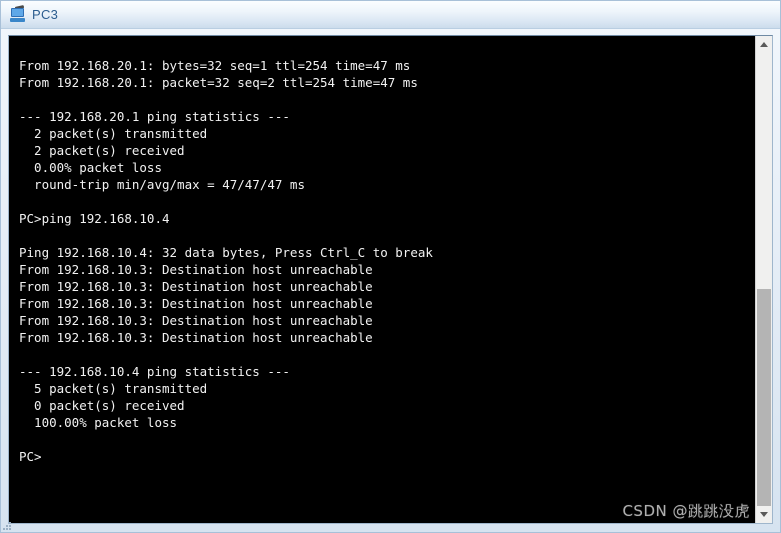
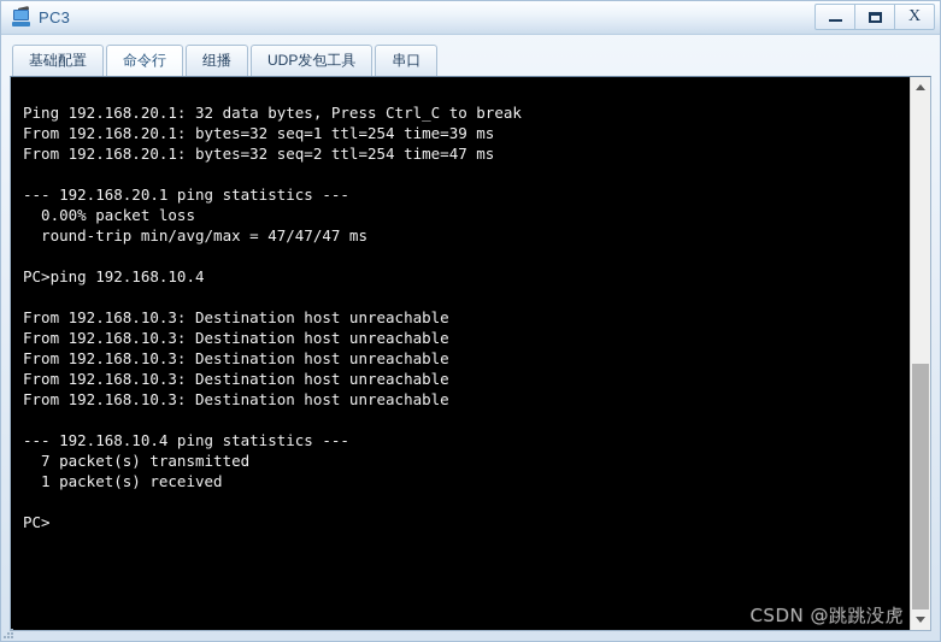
  PC3
+ X
+ 基础配置
+ 命令行
+ 组播
+ UDP发包工具
+ 串口
+ Ping 192.168.20.1: 32 data bytes, Press Ctrl_C to break
- From 192.168.20.1: bytes=32 seq=1 ttl=254 time=47 ms
+ From 192.168.20.1: bytes=32 seq=1 ttl=254 time=39 ms
- From 192.168.20.1: packet=32 seq=2 ttl=254 time=47 ms
+ From 192.168.20.1: bytes=32 seq=2 ttl=254 time=47 ms
  --- 192.168.20.1 ping statistics ---
- 2 packet(s) transmitted
- 2 packet(s) received
  0.00% packet loss
  round-trip min/avg/max = 47/47/47 ms
  PC>ping 192.168.10.4
- Ping 192.168.10.4: 32 data bytes, Press Ctrl_C to break
  From 192.168.10.3: Destination host unreachable
  From 192.168.10.3: Destination host unreachable
  From 192.168.10.3: Destination host unreachable
  From 192.168.10.3: Destination host unreachable
  From 192.168.10.3: Destination host unreachable
  --- 192.168.10.4 ping statistics ---
- 5 packet(s) transmitted
+ 7 packet(s) transmitted
- 0 packet(s) received
+ 1 packet(s) received
- 100.00% packet loss
  PC>
  CSDN @跳跳没虎
